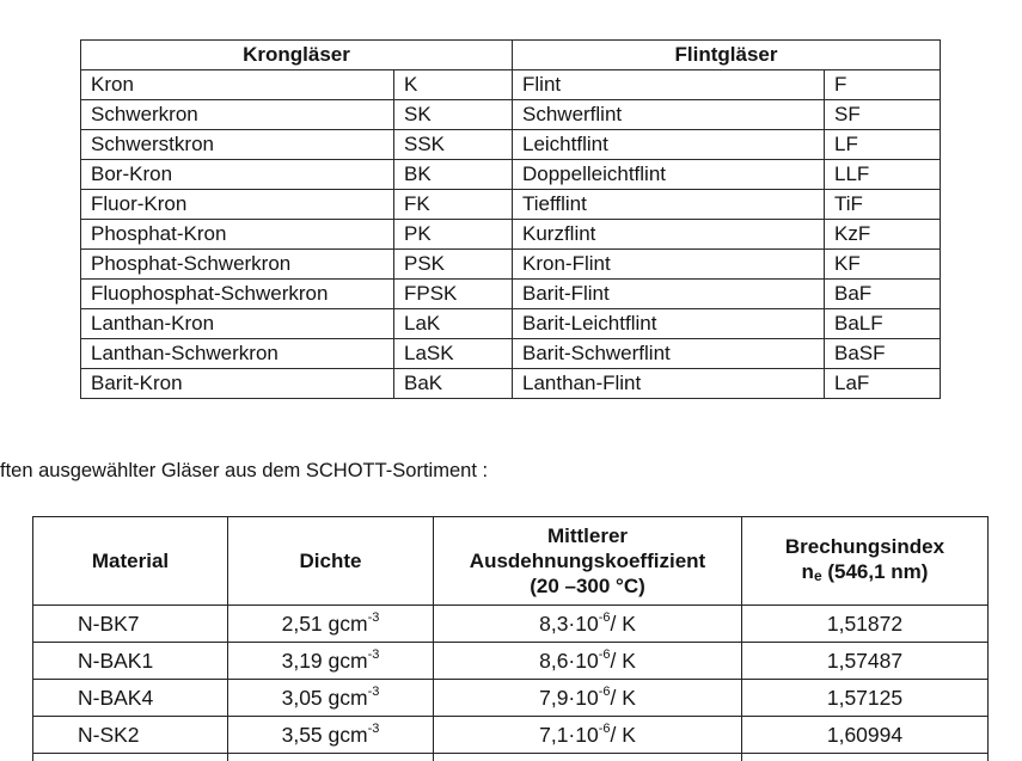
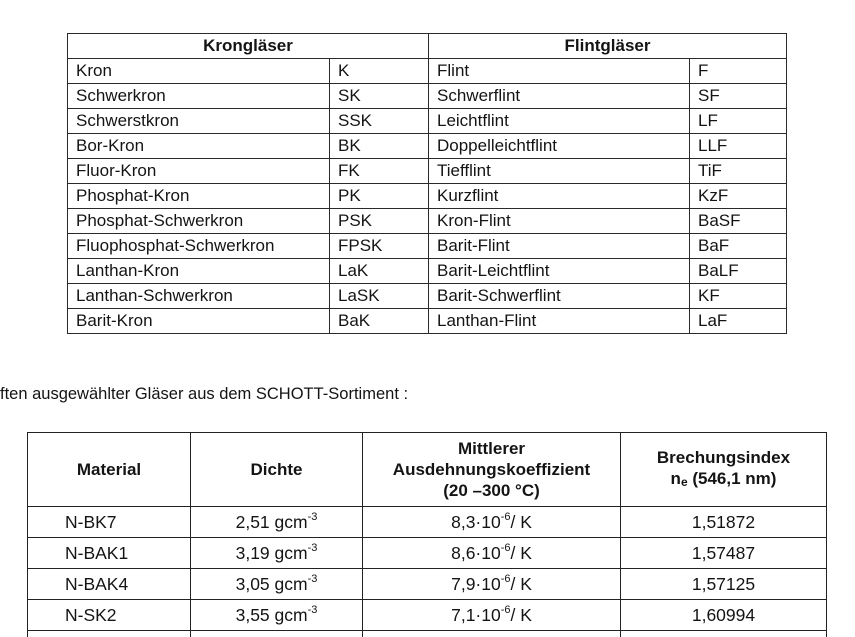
  Krongläser	Flintgläser
  Kron	K	Flint	F
  Schwerkron	SK	Schwerflint	SF
  Schwerstkron	SSK	Leichtflint	LF
  Bor-Kron	BK	Doppelleichtflint	LLF
  Fluor-Kron	FK	Tiefflint	TiF
  Phosphat-Kron	PK	Kurzflint	KzF
- Phosphat-Schwerkron	PSK	Kron-Flint	KF
+ Phosphat-Schwerkron	PSK	Kron-Flint	BaSF
  Fluophosphat-Schwerkron	FPSK	Barit-Flint	BaF
  Lanthan-Kron	LaK	Barit-Leichtflint	BaLF
- Lanthan-Schwerkron	LaSK	Barit-Schwerflint	BaSF
+ Lanthan-Schwerkron	LaSK	Barit-Schwerflint	KF
  Barit-Kron	BaK	Lanthan-Flint	LaF
  ften ausgewählter Gläser aus dem SCHOTT-Sortiment :
  Material	Dichte	Mittlerer Ausdehnungskoeffizient (20 –300 °C)	Brechungsindex ne (546,1 nm)
  N-BK7	2,51 gcm-3	8,3·10-6/ K	1,51872
  N-BAK1	3,19 gcm-3	8,6·10-6/ K	1,57487
  N-BAK4	3,05 gcm-3	7,9·10-6/ K	1,57125
  N-SK2	3,55 gcm-3	7,1·10-6/ K	1,60994
